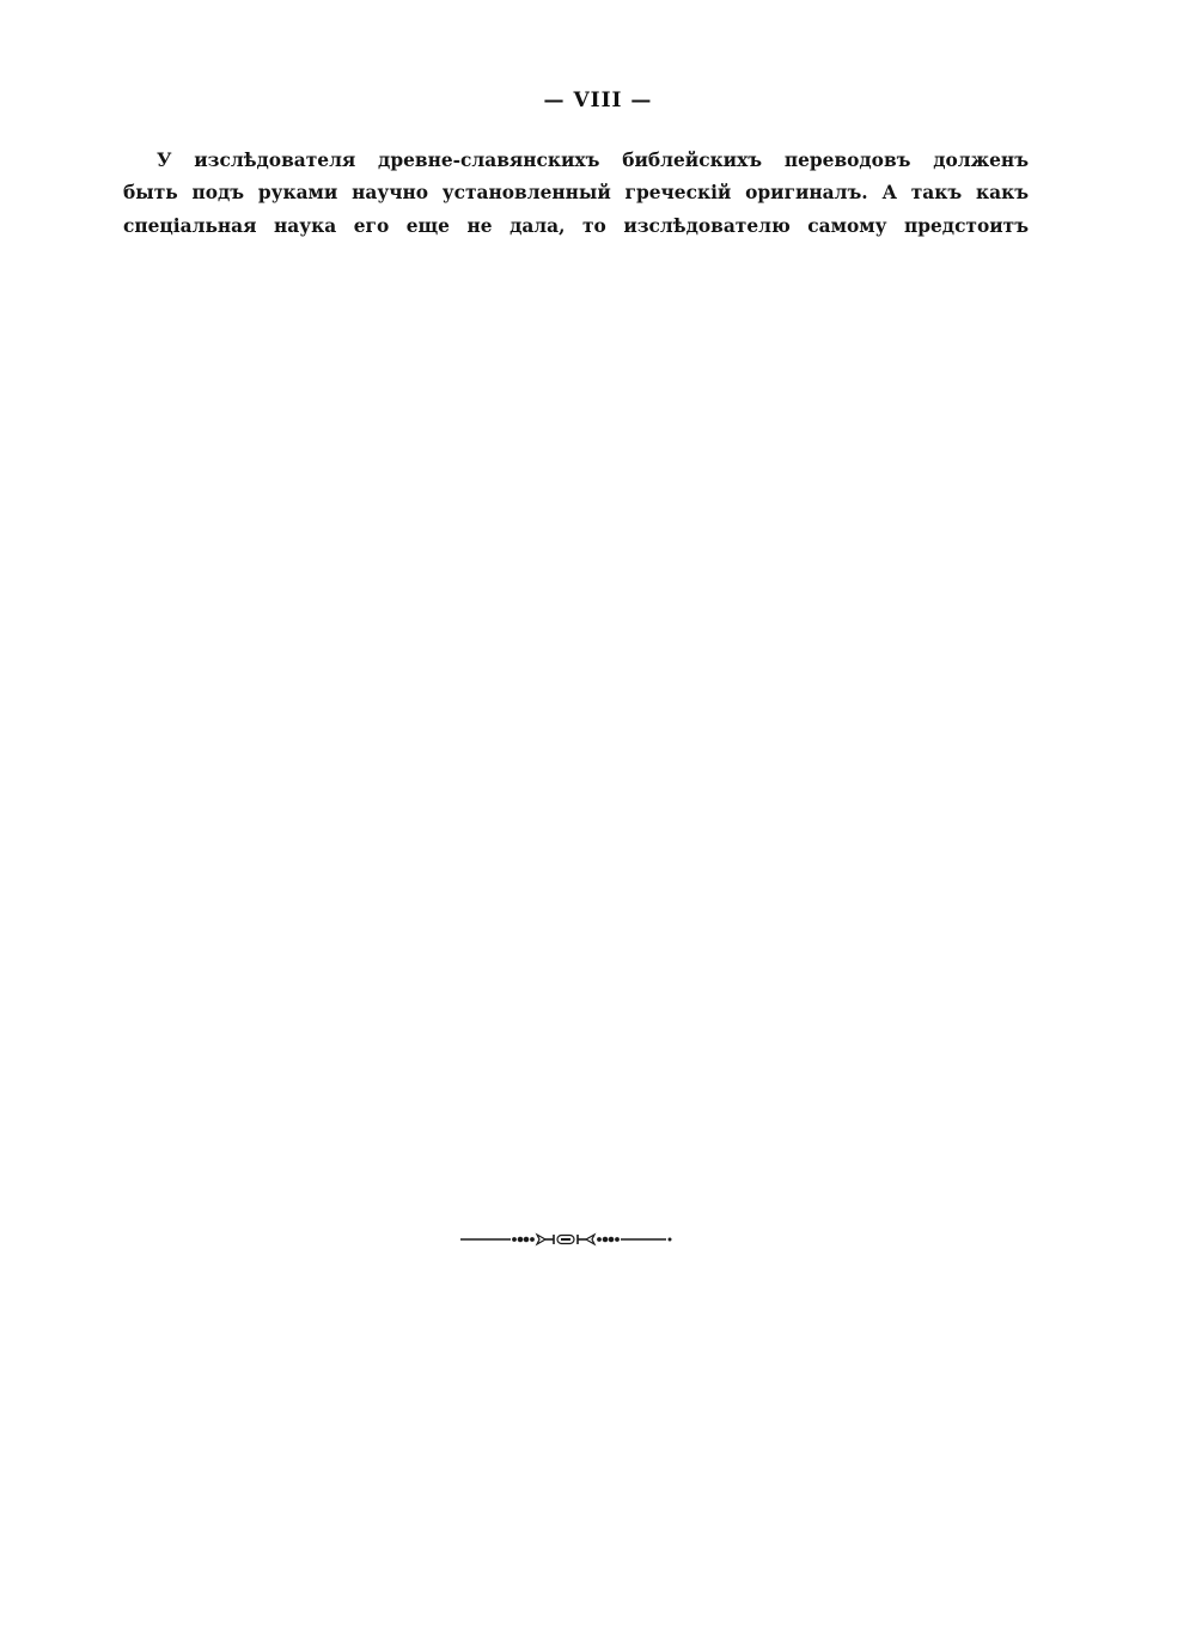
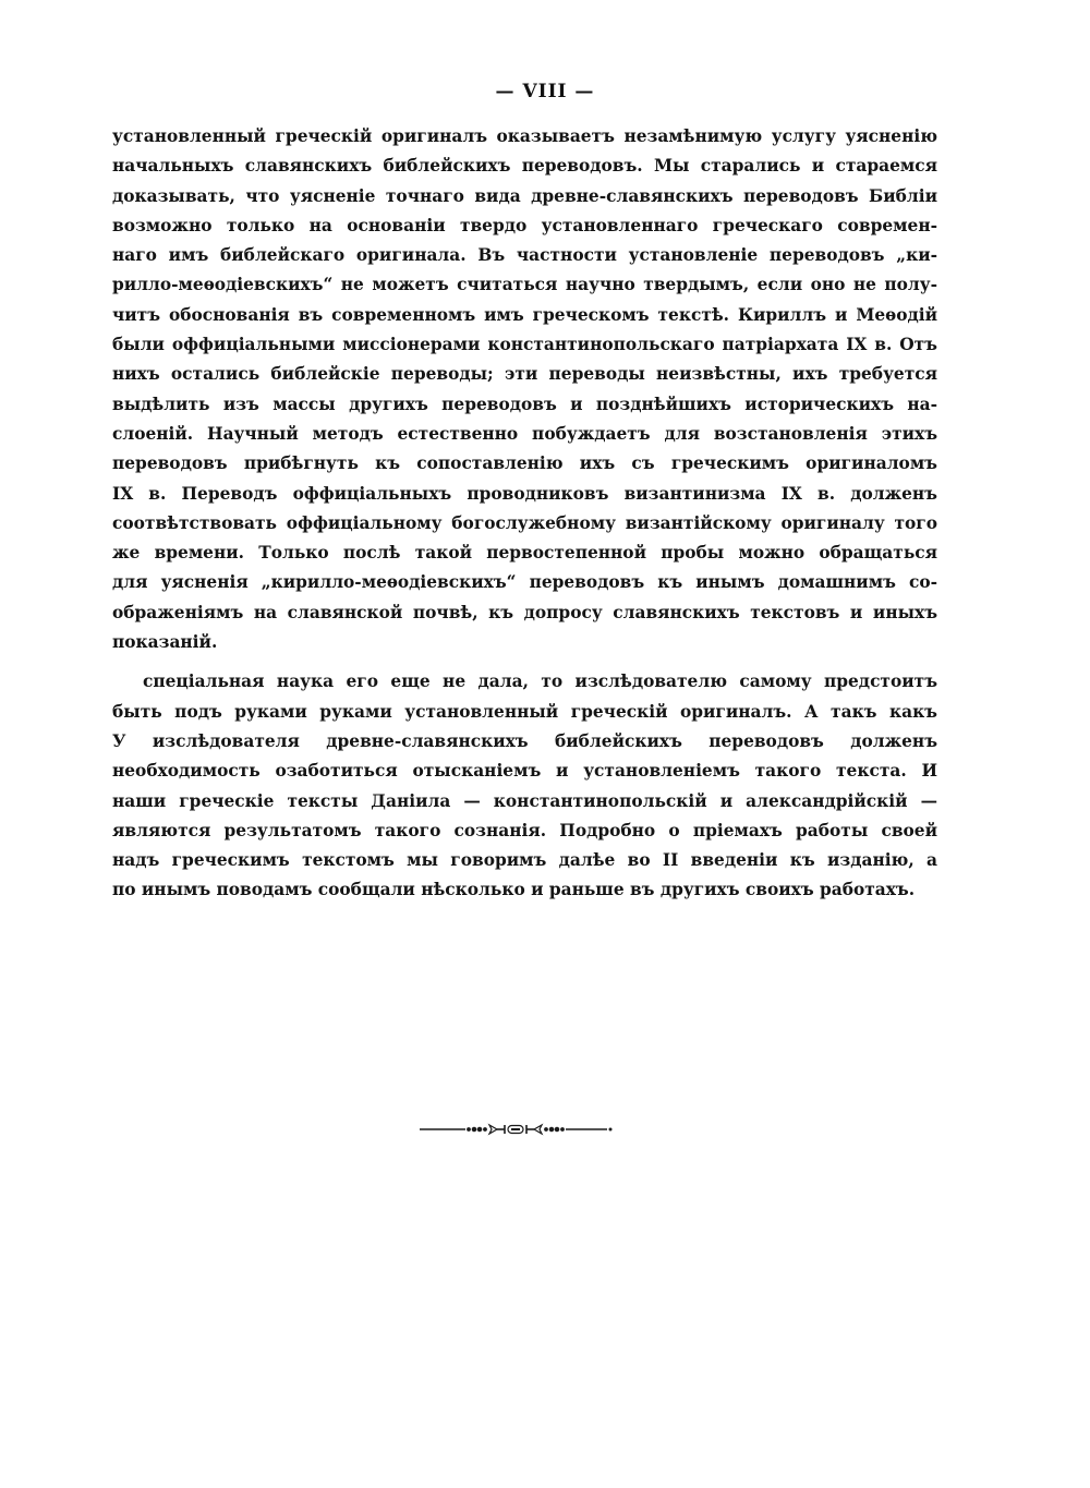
  — VIII —
+ установленный греческій оригиналъ оказываетъ незамѣнимую услугу уясненію
+ начальныхъ славянскихъ библейскихъ переводовъ. Мы старались и стараемся
+ доказывать, что уясненіе точнаго вида древне-славянскихъ переводовъ Библіи
+ возможно только на основаніи твердо установленнаго греческаго современ-
+ наго имъ библейскаго оригинала. Въ частности установленіе переводовъ „ки-
+ рилло-меѳодіевскихъ“ не можетъ считаться научно твердымъ, если оно не полу-
+ читъ обоснованія въ современномъ имъ греческомъ текстѣ. Кириллъ и Меѳодій
+ были оффиціальными миссіонерами константинопольскаго патріархата IX в. Отъ
+ нихъ остались библейскіе переводы; эти переводы неизвѣстны, ихъ требуется
+ выдѣлить изъ массы другихъ переводовъ и позднѣйшихъ историческихъ на-
+ слоеній. Научный методъ естественно побуждаетъ для возстановленія этихъ
+ переводовъ прибѣгнуть къ сопоставленію ихъ съ греческимъ оригиналомъ
+ IX в. Переводъ оффиціальныхъ проводниковъ византинизма IX в. долженъ
+ соотвѣтствовать оффиціальному богослужебному византійскому оригиналу того
+ же времени. Только послѣ такой первостепенной пробы можно обращаться
+ для уясненія „кирилло-меѳодіевскихъ“ переводовъ къ инымъ домашнимъ со-
+ ображеніямъ на славянской почвѣ, къ допросу славянскихъ текстовъ и иныхъ
+ показаній.
- У изслѣдователя древне-славянскихъ библейскихъ переводовъ долженъ
+ спеціальная наука его еще не дала, то изслѣдователю самому предстоитъ
- быть подъ руками научно установленный греческій оригиналъ. А такъ какъ
+ быть подъ руками руками установленный греческій оригиналъ. А такъ какъ
- спеціальная наука его еще не дала, то изслѣдователю самому предстоитъ
+ У изслѣдователя древне-славянскихъ библейскихъ переводовъ долженъ
+ необходимость озаботиться отысканіемъ и установленіемъ такого текста. И
+ наши греческіе тексты Даніила — константинопольскій и александрійскій —
+ являются результатомъ такого сознанія. Подробно о пріемахъ работы своей
+ надъ греческимъ текстомъ мы говоримъ далѣе во II введеніи къ изданію, а
+ по инымъ поводамъ сообщали нѣсколько и раньше въ другихъ своихъ работахъ.
